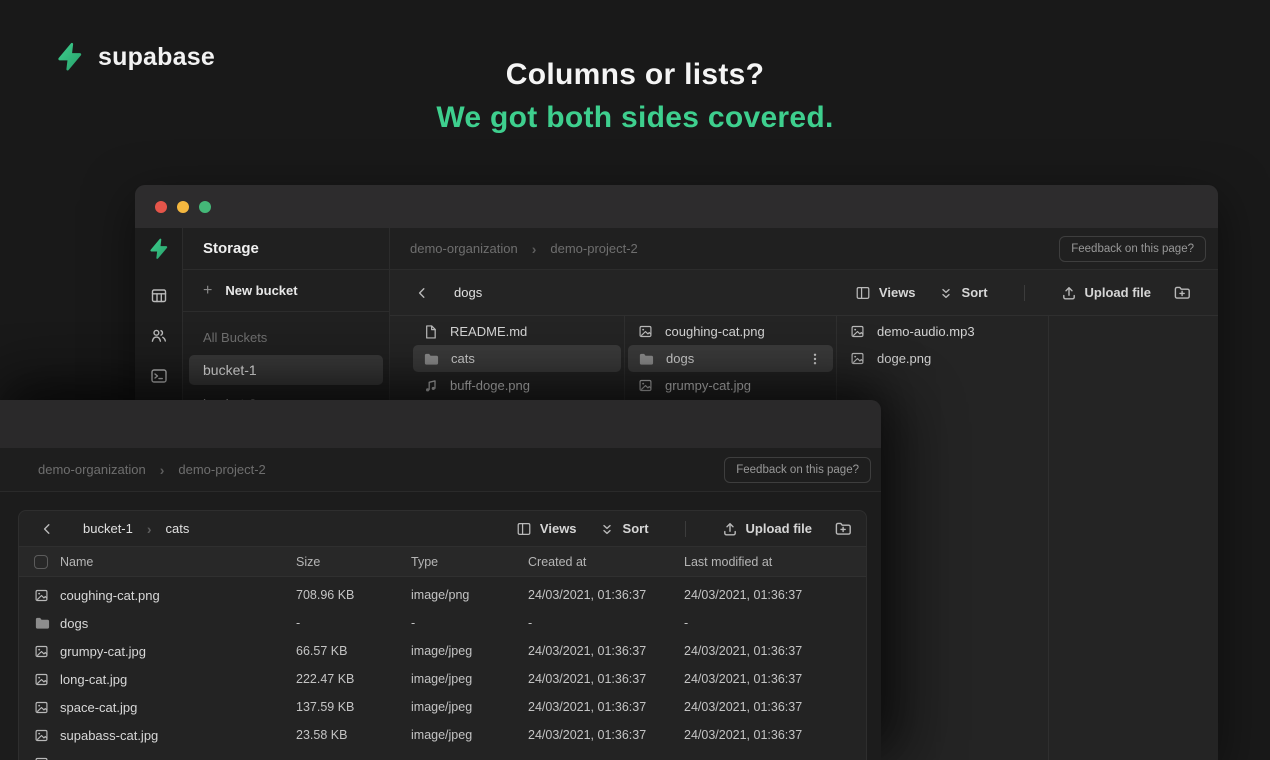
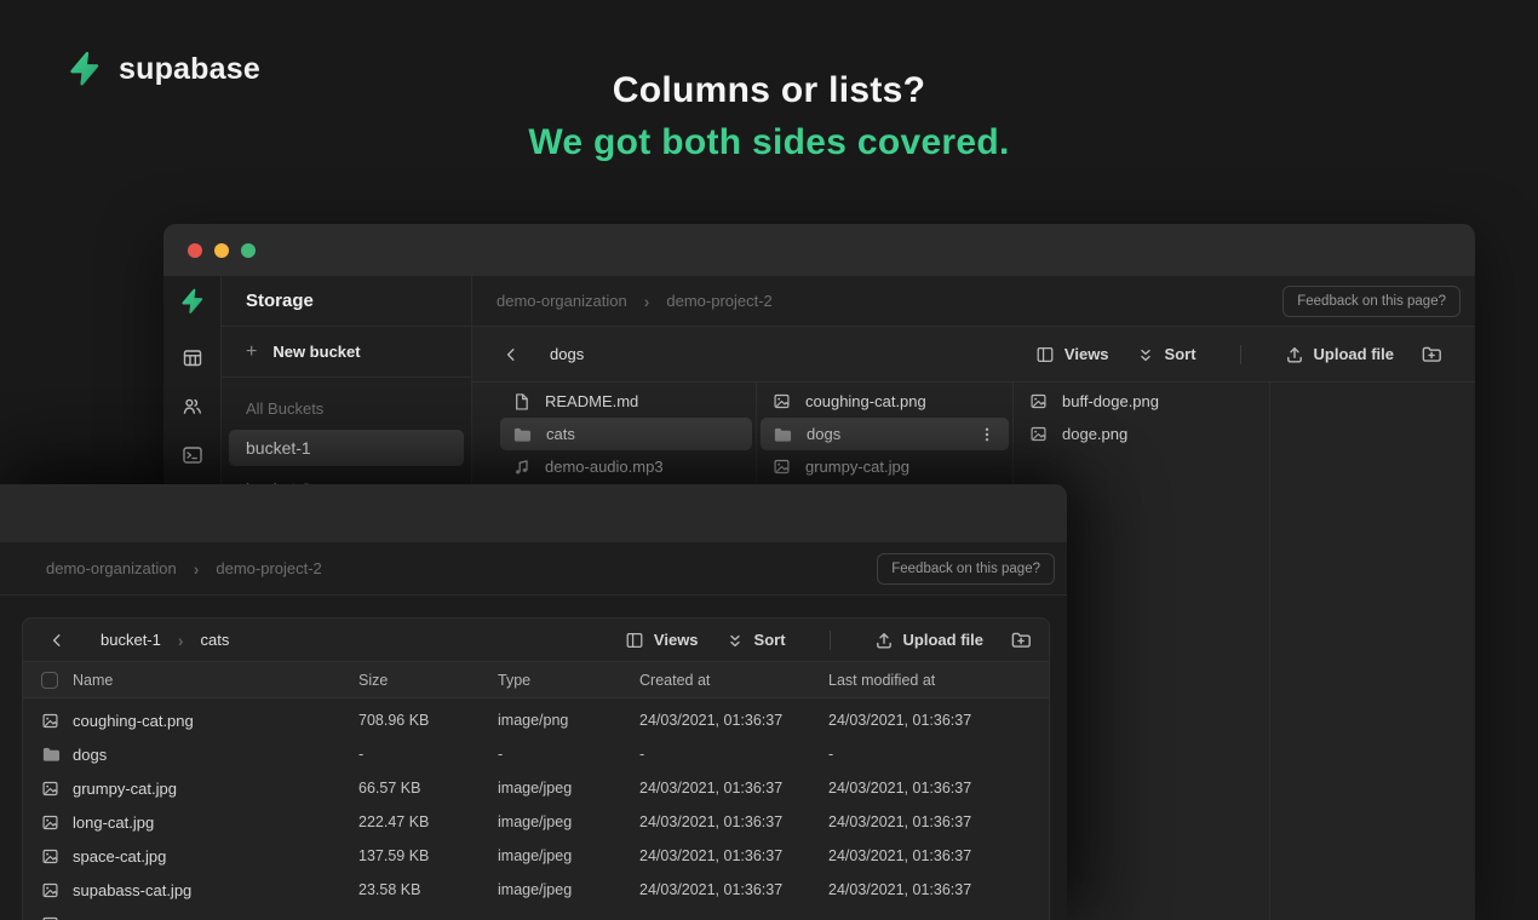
  supabase
  Columns or lists?
  We got both sides covered.
  Storage
  +
  New bucket
  All Buckets
  bucket-1
  demo-organization
  ›
  demo-project-2
  Feedback on this page?
  dogs
  Views
  Sort
  Upload file
  README.md
  cats
- buff-doge.png
+ demo-audio.mp3
  coughing-cat.png
  dogs
  grumpy-cat.jpg
- demo-audio.mp3
+ buff-doge.png
  doge.png
  demo-organization
  ›
  demo-project-2
  Feedback on this page?
  bucket-1
  ›
  cats
  Views
  Sort
  Upload file
  Name
  Size
  Type
  Created at
  Last modified at
  coughing-cat.png
  708.96 KB
  image/png
  24/03/2021, 01:36:37
  24/03/2021, 01:36:37
  dogs
  -
  -
  -
  -
  grumpy-cat.jpg
  66.57 KB
  image/jpeg
  24/03/2021, 01:36:37
  24/03/2021, 01:36:37
  long-cat.jpg
  222.47 KB
  image/jpeg
  24/03/2021, 01:36:37
  24/03/2021, 01:36:37
  space-cat.jpg
  137.59 KB
  image/jpeg
  24/03/2021, 01:36:37
  24/03/2021, 01:36:37
  supabass-cat.jpg
  23.58 KB
  image/jpeg
  24/03/2021, 01:36:37
  24/03/2021, 01:36:37
